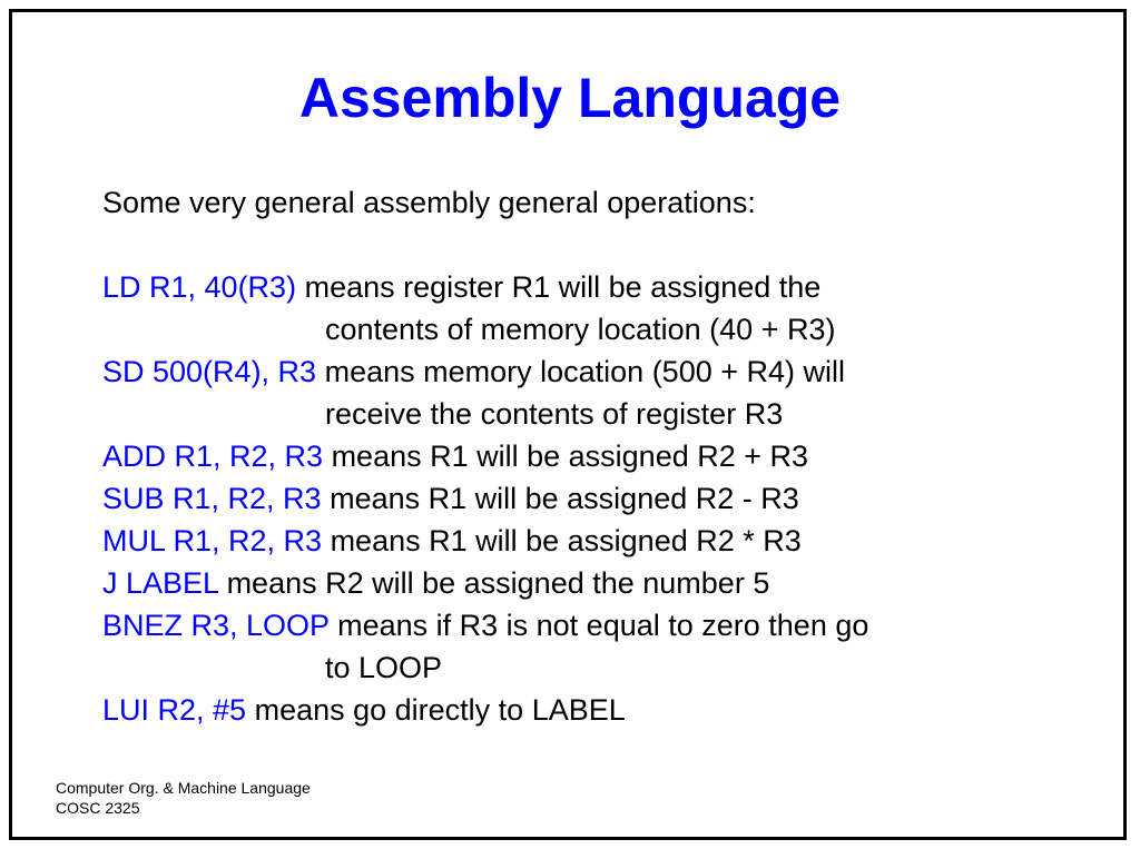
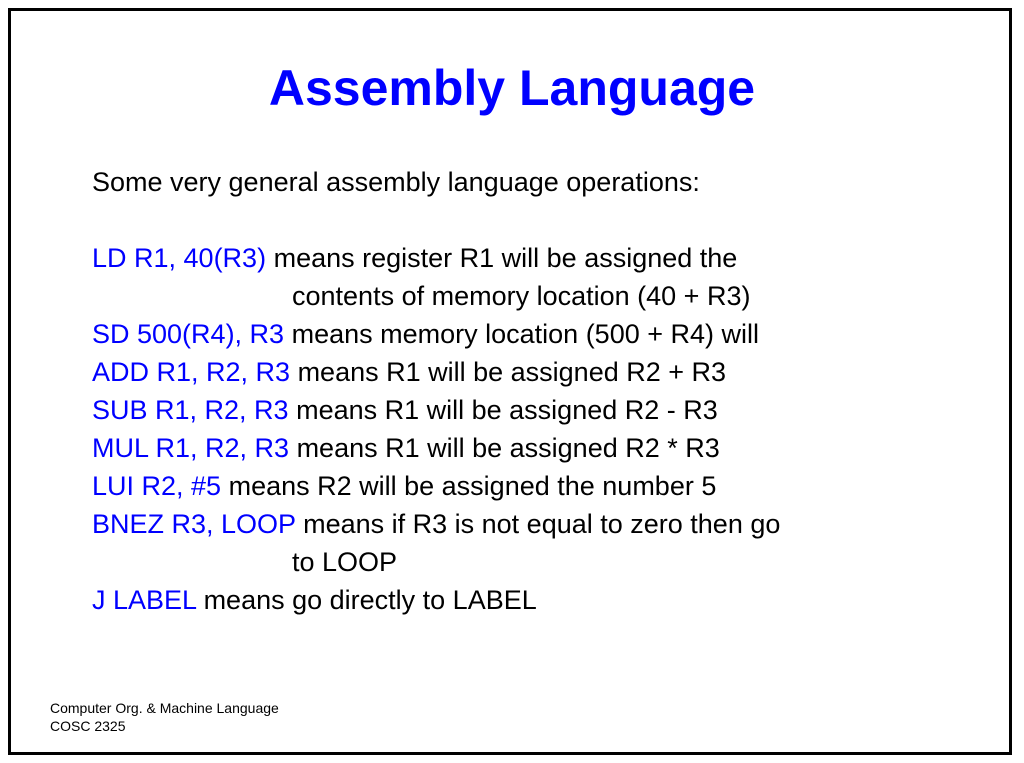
  Assembly Language
- Some very general assembly general operations:
+ Some very general assembly language operations:
  LD R1, 40(R3) means register R1 will be assigned the
  contents of memory location (40 + R3)
  SD 500(R4), R3 means memory location (500 + R4) will
- receive the contents of register R3
  ADD R1, R2, R3 means R1 will be assigned R2 + R3
  SUB R1, R2, R3 means R1 will be assigned R2 - R3
  MUL R1, R2, R3 means R1 will be assigned R2 * R3
- J LABEL means R2 will be assigned the number 5
+ LUI R2, #5 means R2 will be assigned the number 5
  BNEZ R3, LOOP means if R3 is not equal to zero then go
  to LOOP
- LUI R2, #5 means go directly to LABEL
+ J LABEL means go directly to LABEL
  Computer Org. & Machine Language
  COSC 2325
